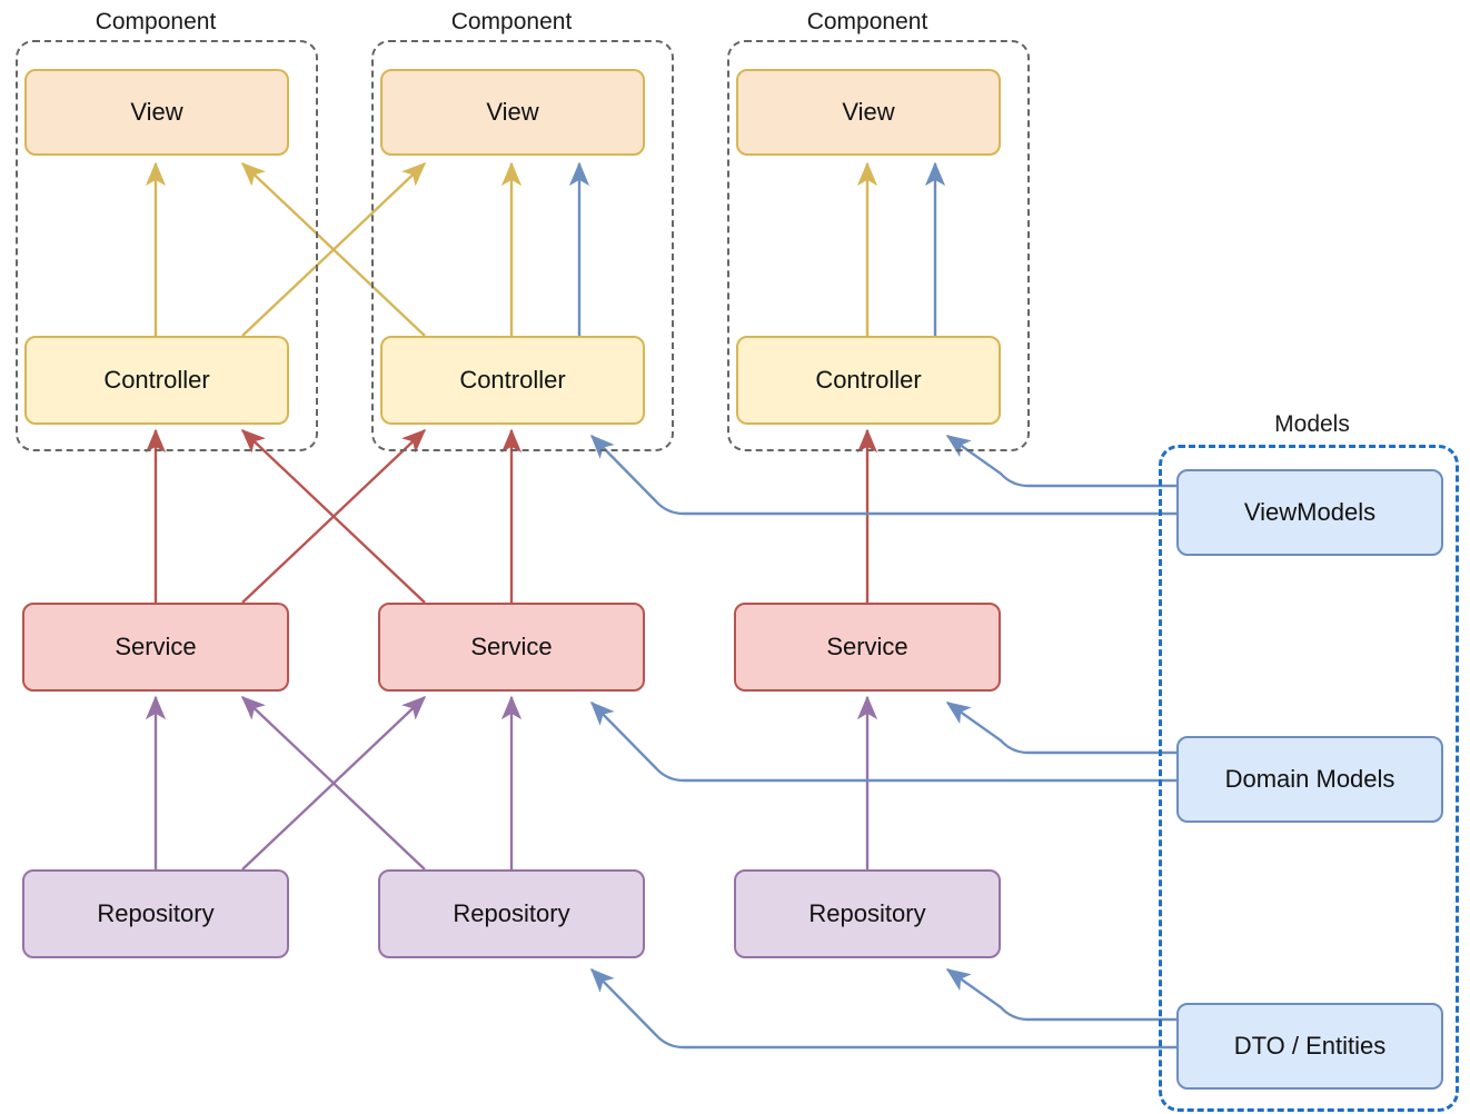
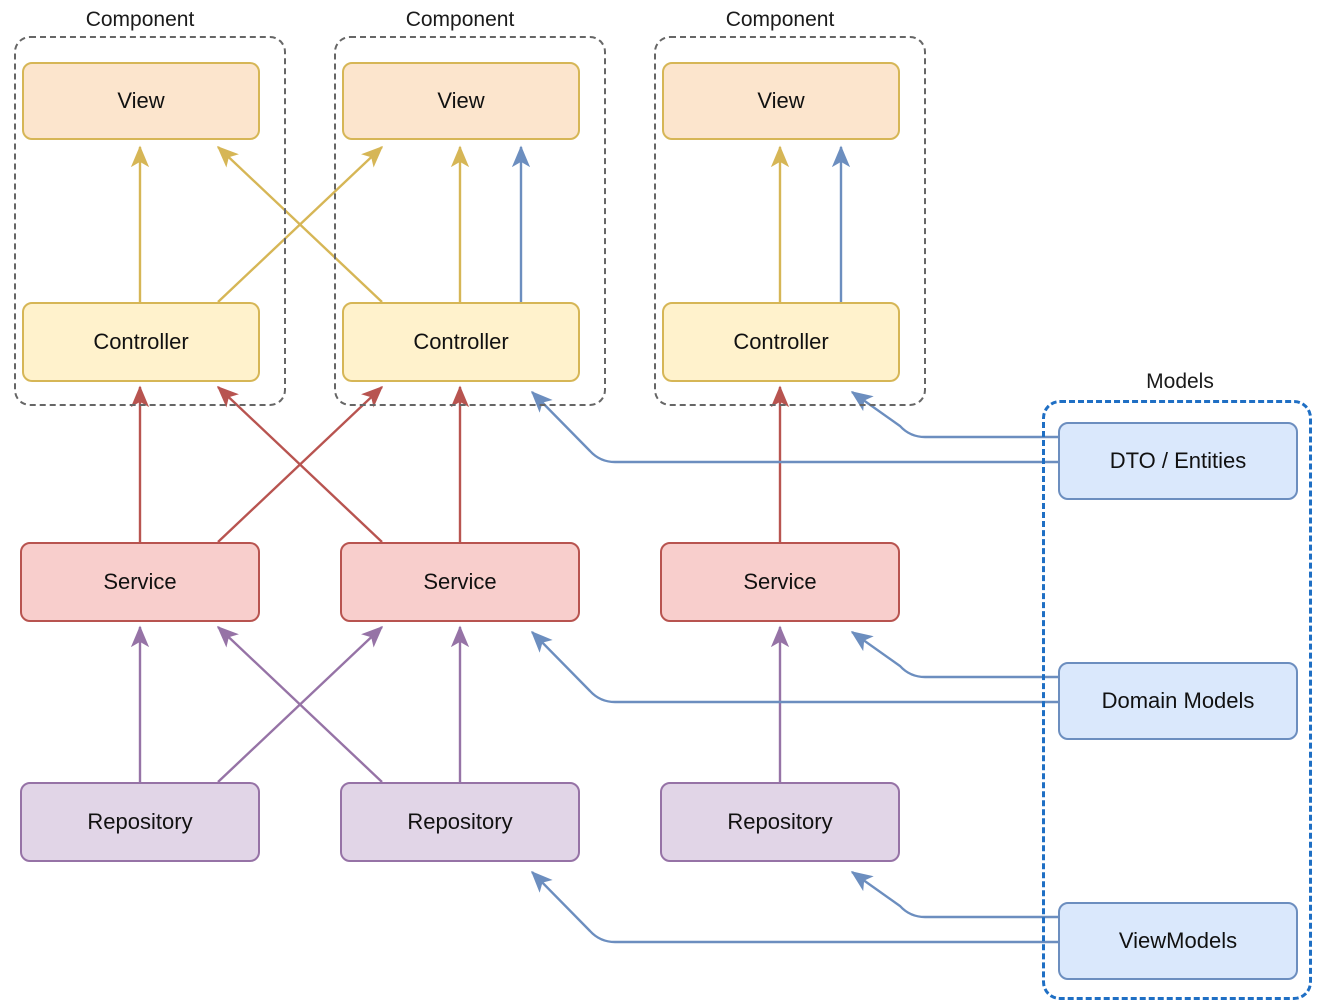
  Component
  Component
  Component
  View
  View
  View
  Controller
  Controller
  Controller
  Service
  Service
  Service
  Repository
  Repository
  Repository
  Models
- ViewModels
+ DTO / Entities
  Domain Models
- DTO / Entities
+ ViewModels
